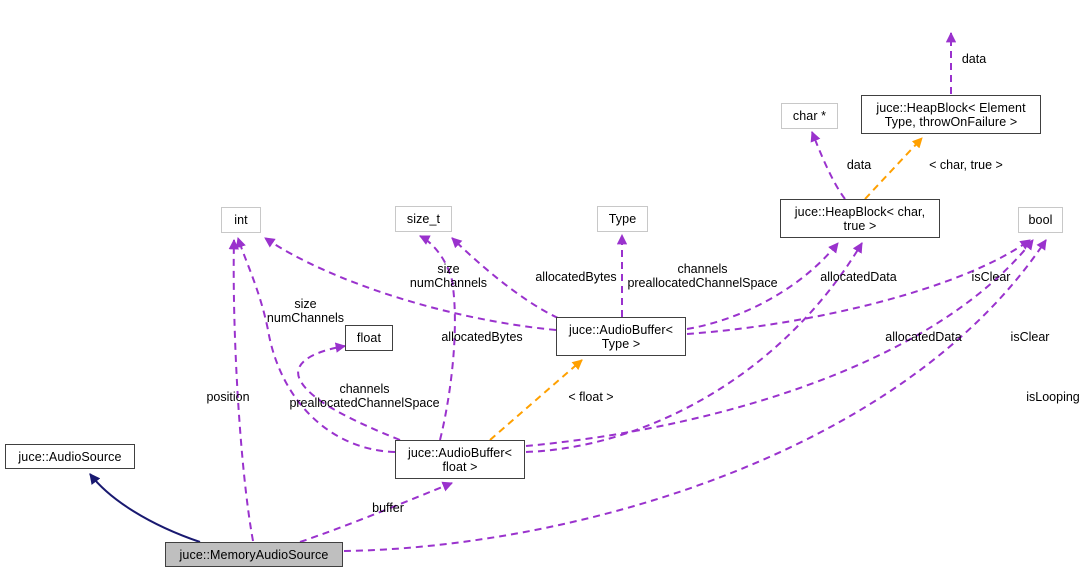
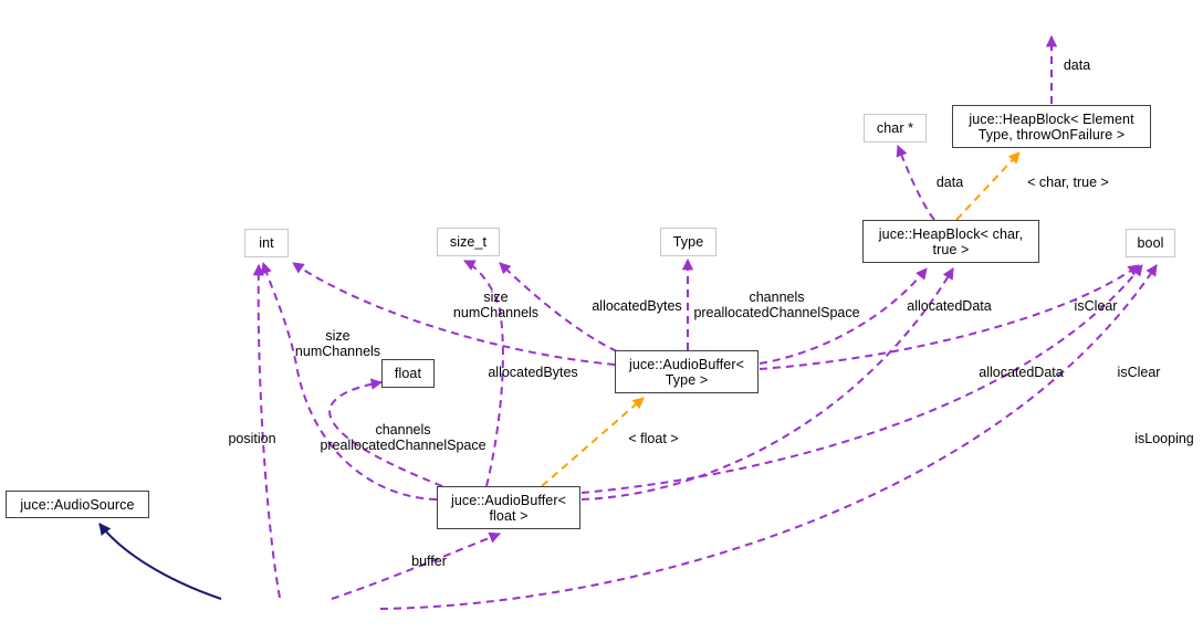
  char *
  juce::HeapBlock< Element
  Type, throwOnFailure >
  int
  size_t
  Type
  juce::HeapBlock< char,
  true >
  bool
  float
  juce::AudioBuffer<
  Type >
  juce::AudioBuffer<
  float >
  juce::AudioSource
- juce::MemoryAudioSource
  data
  data
  < char, true >
  size
  numChannels
  allocatedBytes
  channels
  preallocatedChannelSpace
  allocatedData
  isClear
  size
  numChannels
  allocatedBytes
  allocatedData
  isClear
  position
  channels
  preallocatedChannelSpace
  < float >
  isLooping
  buffer
